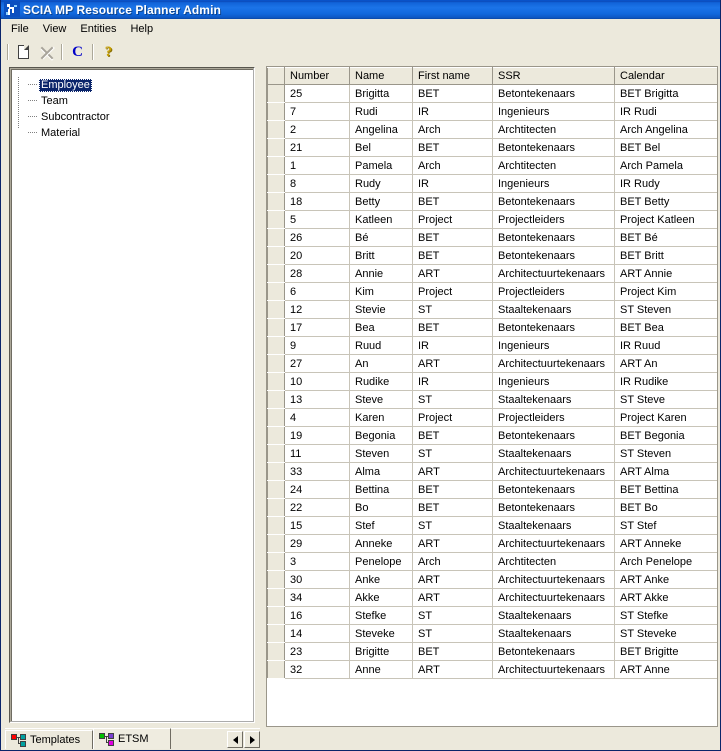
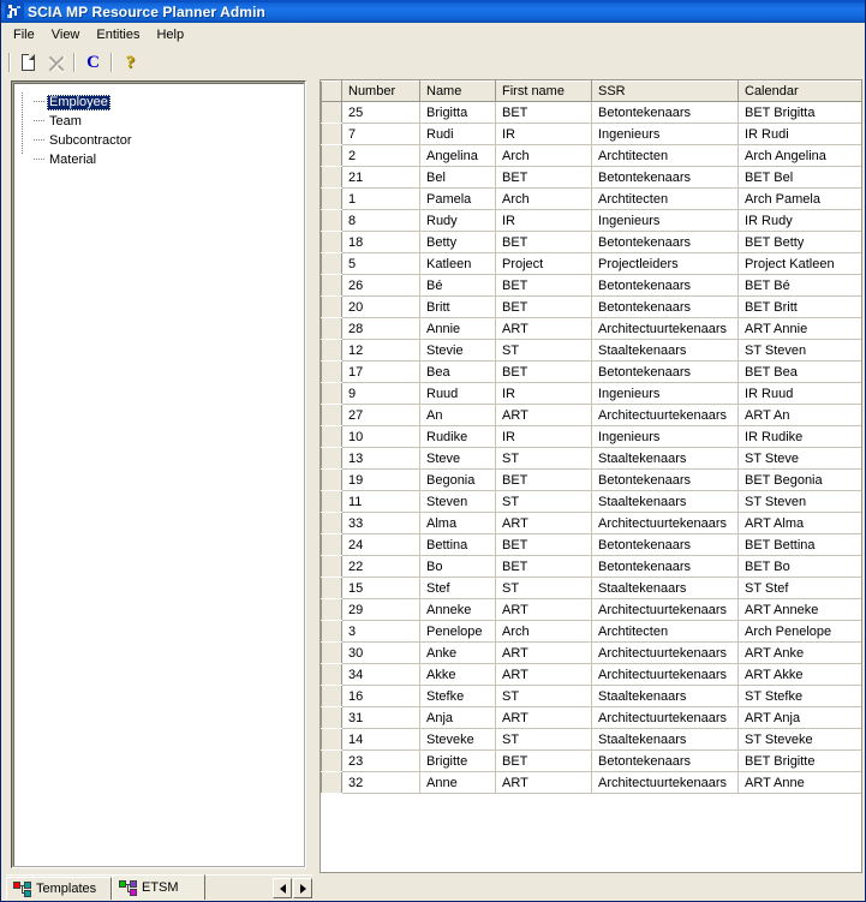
  SCIA MP Resource Planner Admin
  File
  View
  Entities
  Help
  C
  ?
  Employee
  Team
  Subcontractor
  Material
  	Number	Name	First name	SSR	Calendar
  	25	Brigitta	BET	Betontekenaars	BET Brigitta
  	7	Rudi	IR	Ingenieurs	IR Rudi
  	2	Angelina	Arch	Archtitecten	Arch Angelina
  	21	Bel	BET	Betontekenaars	BET Bel
  	1	Pamela	Arch	Archtitecten	Arch Pamela
  	8	Rudy	IR	Ingenieurs	IR Rudy
  	18	Betty	BET	Betontekenaars	BET Betty
  	5	Katleen	Project	Projectleiders	Project Katleen
  	26	Bé	BET	Betontekenaars	BET Bé
  	20	Britt	BET	Betontekenaars	BET Britt
  	28	Annie	ART	Architectuurtekenaars	ART Annie
- 	6	Kim	Project	Projectleiders	Project Kim
  	12	Stevie	ST	Staaltekenaars	ST Steven
  	17	Bea	BET	Betontekenaars	BET Bea
  	9	Ruud	IR	Ingenieurs	IR Ruud
  	27	An	ART	Architectuurtekenaars	ART An
  	10	Rudike	IR	Ingenieurs	IR Rudike
  	13	Steve	ST	Staaltekenaars	ST Steve
- 	4	Karen	Project	Projectleiders	Project Karen
  	19	Begonia	BET	Betontekenaars	BET Begonia
  	11	Steven	ST	Staaltekenaars	ST Steven
  	33	Alma	ART	Architectuurtekenaars	ART Alma
  	24	Bettina	BET	Betontekenaars	BET Bettina
  	22	Bo	BET	Betontekenaars	BET Bo
  	15	Stef	ST	Staaltekenaars	ST Stef
  	29	Anneke	ART	Architectuurtekenaars	ART Anneke
  	3	Penelope	Arch	Archtitecten	Arch Penelope
  	30	Anke	ART	Architectuurtekenaars	ART Anke
  	34	Akke	ART	Architectuurtekenaars	ART Akke
  	16	Stefke	ST	Staaltekenaars	ST Stefke
+ 	31	Anja	ART	Architectuurtekenaars	ART Anja
  	14	Steveke	ST	Staaltekenaars	ST Steveke
  	23	Brigitte	BET	Betontekenaars	BET Brigitte
  	32	Anne	ART	Architectuurtekenaars	ART Anne
  Templates
  ETSM
